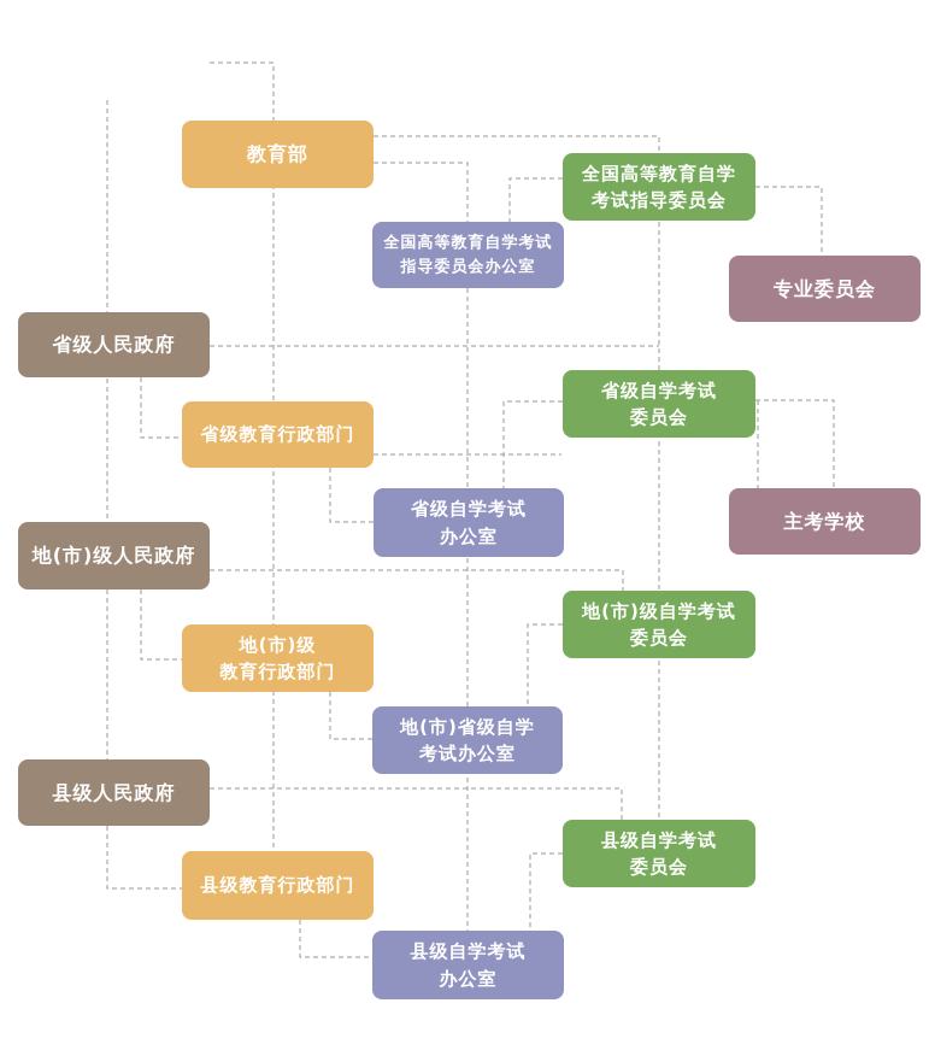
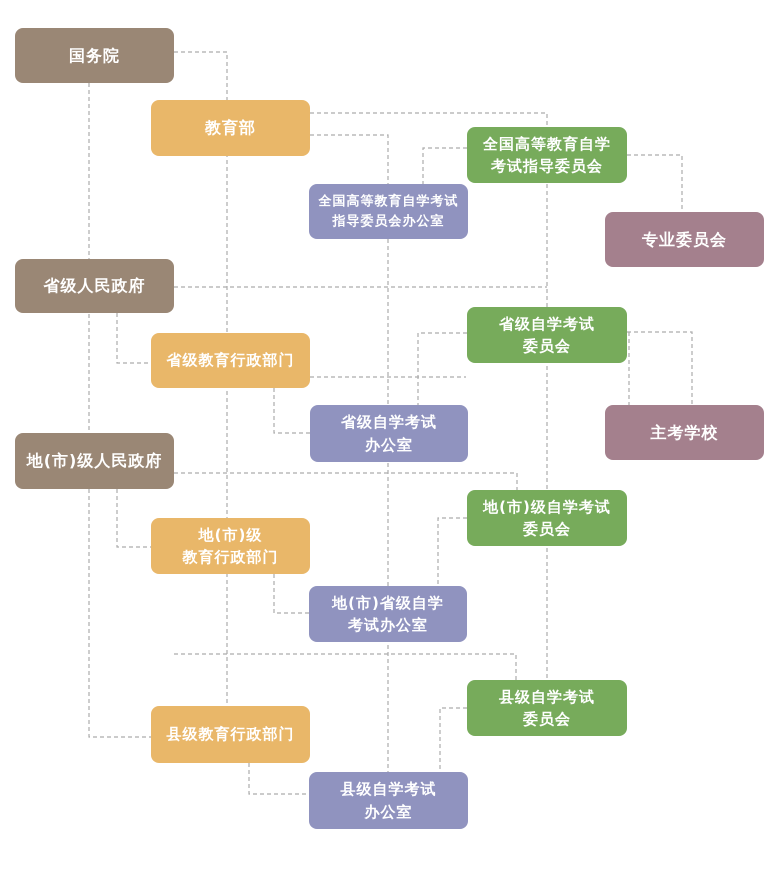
+ 国务院
  教育部
  全国高等教育自学
  考试指导委员会
  全国高等教育自学考试
  指导委员会办公室
  专业委员会
  省级人民政府
  省级教育行政部门
  省级自学考试
  委员会
  省级自学考试
  办公室
  主考学校
  地(市)级人民政府
  地(市)级
  教育行政部门
  地(市)级自学考试
  委员会
  地(市)省级自学
  考试办公室
- 县级人民政府
  县级教育行政部门
  县级自学考试
  委员会
  县级自学考试
  办公室
